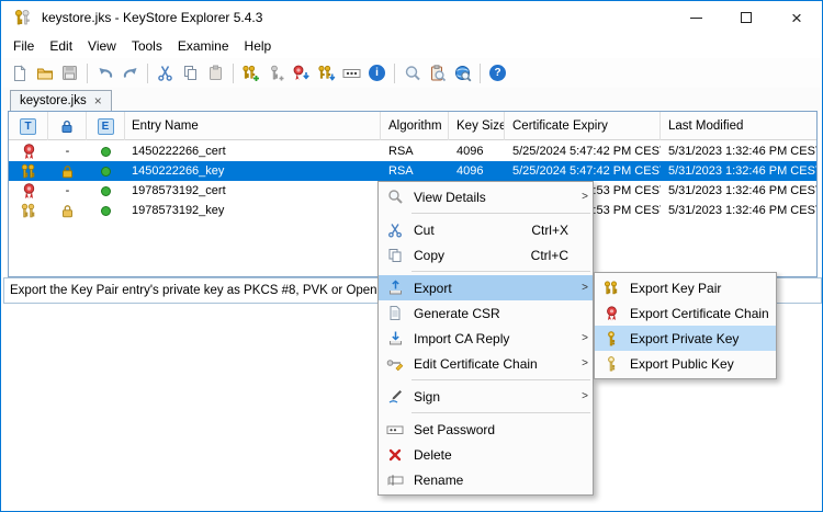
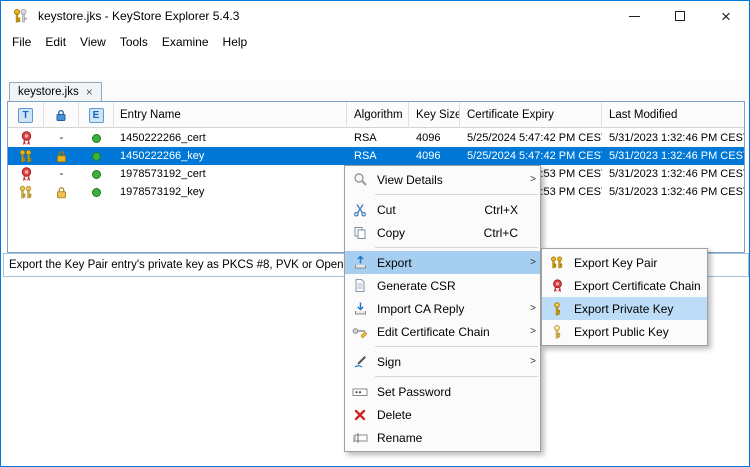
  keystore.jks - KeyStore Explorer 5.4.3
  ×
  File
  Edit
  View
  Tools
  Examine
  Help
- i
- ?
  keystore.jks
  ×
  T
  E
  Entry Name
  Algorithm
  Key Size
  Certificate Expiry
  Last Modified
  -
  1450222266_cert
  RSA
  4096
  5/25/2024 5:47:42 PM CES
  5/31/2023 1:32:46 PM CES
  1450222266_key
  RSA
  4096
  5/25/2024 5:47:42 PM CES
  5/31/2023 1:32:46 PM CES
  -
  1978573192_cert
  5/31/2023 1:32:46 PM CES
  1978573192_key
  5/31/2023 1:32:46 PM CES
  Export the Key Pair entry's private key as PKCS #8, PVK or Open
  View Details
  >
  Cut
  Ctrl+X
  Copy
  Ctrl+C
  Export
  >
  Generate CSR
  Import CA Reply
  >
  Edit Certificate Chain
  >
  Sign
  >
  Set Password
  Delete
  Rename
  Export Key Pair
  Export Certificate Chain
  Export Private Key
  Export Public Key
